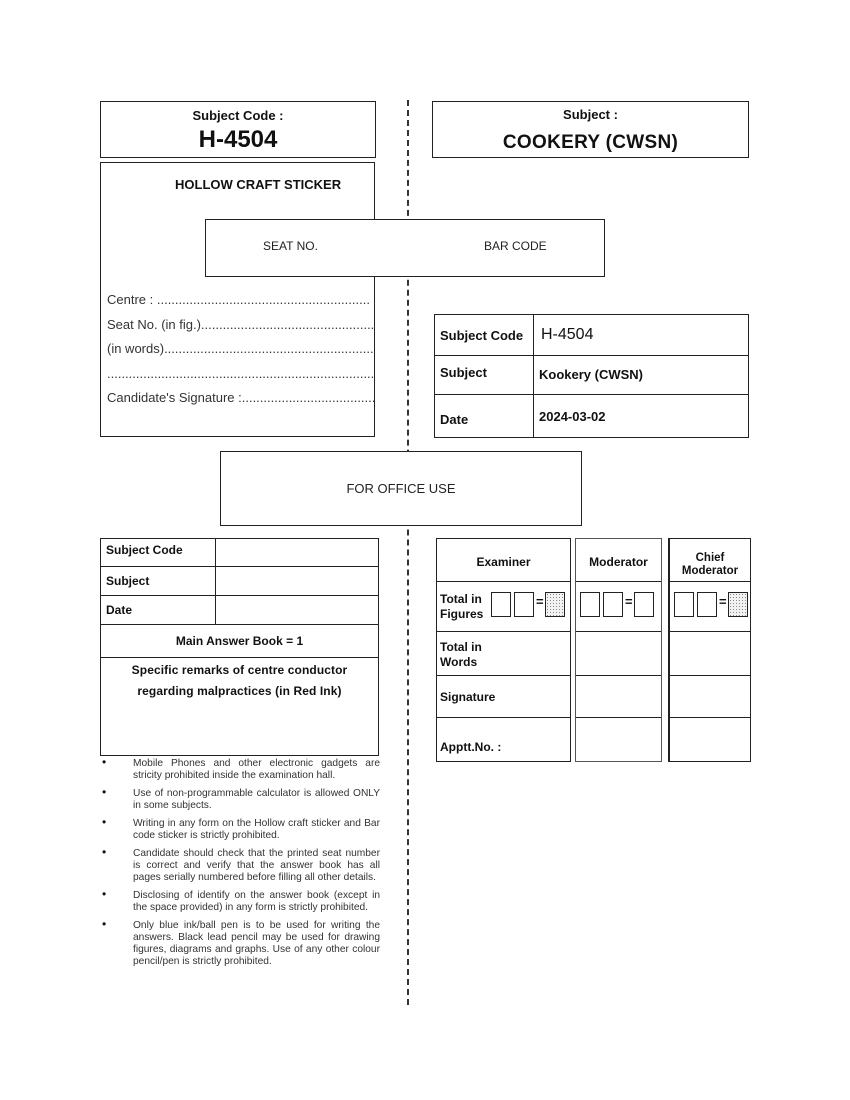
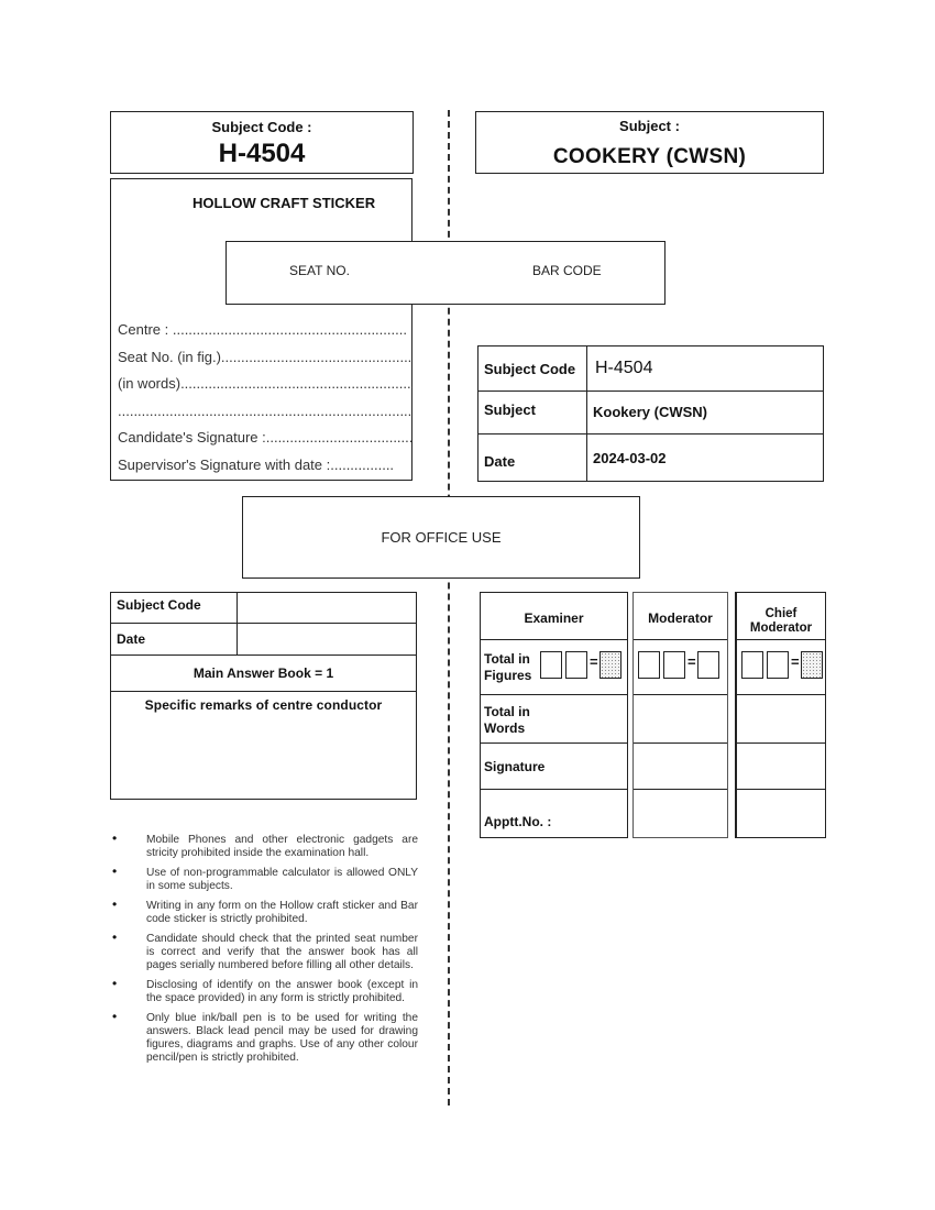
  Subject Code :
  H-4504
  Subject :
  COOKERY (CWSN)
  HOLLOW CRAFT STICKER
  Centre : ...........................................................
  Seat No. (in fig.)................................................
  (in words)..........................................................
  ..........................................................................
  Candidate's Signature :.....................................
+ Supervisor's Signature with date :................
  SEAT NO.
  BAR CODE
  Subject Code	H-4504
  Subject	Kookery (CWSN)
  Date	2024-03-02
  FOR OFFICE USE
  Subject Code
- Subject
  Date
  Main Answer Book = 1
  Specific remarks of centre conductor
- regarding malpractices (in Red Ink)
  •
  Mobile Phones and other electronic gadgets are stricity prohibited inside the examination hall.
  •
  Use of non-programmable calculator is allowed ONLY in some subjects.
  •
  Writing in any form on the Hollow craft sticker and Bar code sticker is strictly prohibited.
  •
  Candidate should check that the printed seat number is correct and verify that the answer book has all pages serially numbered before filling all other details.
  •
  Disclosing of identify on the answer book (except in the space provided) in any form is strictly prohibited.
  •
  Only blue ink/ball pen is to be used for writing the answers. Black lead pencil may be used for drawing figures, diagrams and graphs. Use of any other colour pencil/pen is strictly prohibited.
  Examiner
  Total in
  Figures
  =
  Total in
  Words
  Signature
  Apptt.No. :
  Moderator
  =
  Chief
  Moderator
  =
